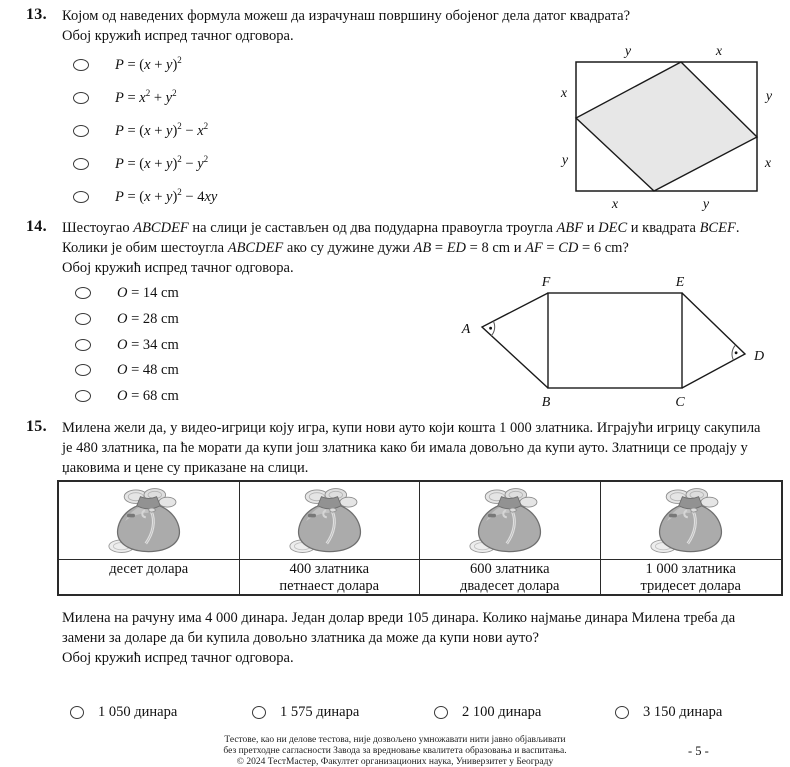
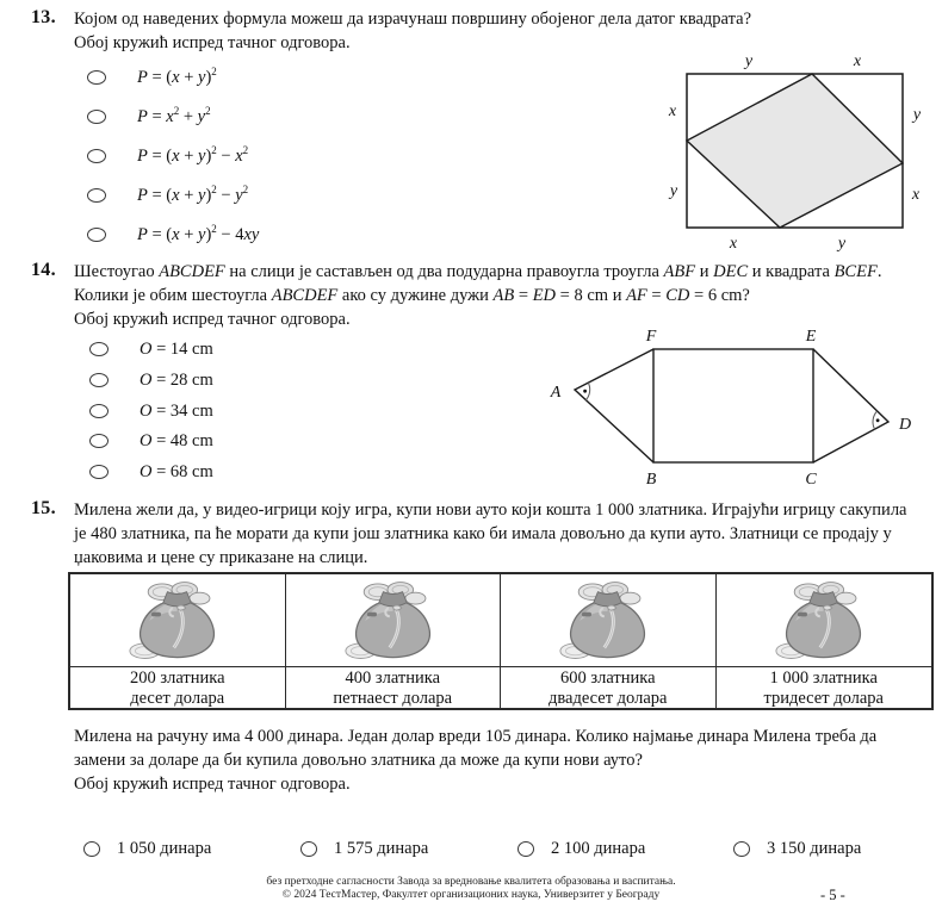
  13.
  Којом од наведених формула можеш да израчунаш површину обојеног дела датог квадрата?
  Обој кружић испред тачног одговора.
  P = (x + y)2
  P = x2 + y2
  P = (x + y)2 − x2
  P = (x + y)2 − y2
  P = (x + y)2 − 4xy
  y
  x
  x
  y
  y
  x
  x
  y
  14.
  Шестоугао ABCDEF на слици је састављен од два подударна правоугла троугла ABF и DEC и квадрата BCEF.
  Колики је обим шестоугла ABCDEF ако су дужине дужи AB = ED = 8 cm и AF = CD = 6 cm?
  Обој кружић испред тачног одговора.
  O = 14 cm
  O = 28 cm
  O = 34 cm
  O = 48 cm
  O = 68 cm
  A
  B
  C
  D
  E
  F
  15.
  Милена жели да, у видео-игрици коју игра, купи нови ауто који кошта 1 000 златника. Играјући игрицу сакупила
  је 480 златника, па ће морати да купи још златника како би имала довољно да купи ауто. Златници се продају у
  џаковима и цене су приказане на слици.
+ 200 златника
  десет долара
  400 златника
  петнаест долара
  600 златника
  двадесет долара
  1 000 златника
  тридесет долара
  Милена на рачуну има 4 000 динара. Један долар вреди 105 динара. Колико најмање динара Милена треба да
  замени за доларе да би купила довољно златника да може да купи нови ауто?
  Обој кружић испред тачног одговора.
  1 050 динара
  1 575 динара
  2 100 динара
  3 150 динара
- Тестове, као ни делове тестова, није дозвољено умножавати нити јавно објављивати
  без претходне сагласности Завода за вредновање квалитета образовања и васпитања.
  © 2024 ТестМастер, Факултет организационих наука, Универзитет у Београду
  - 5 -
